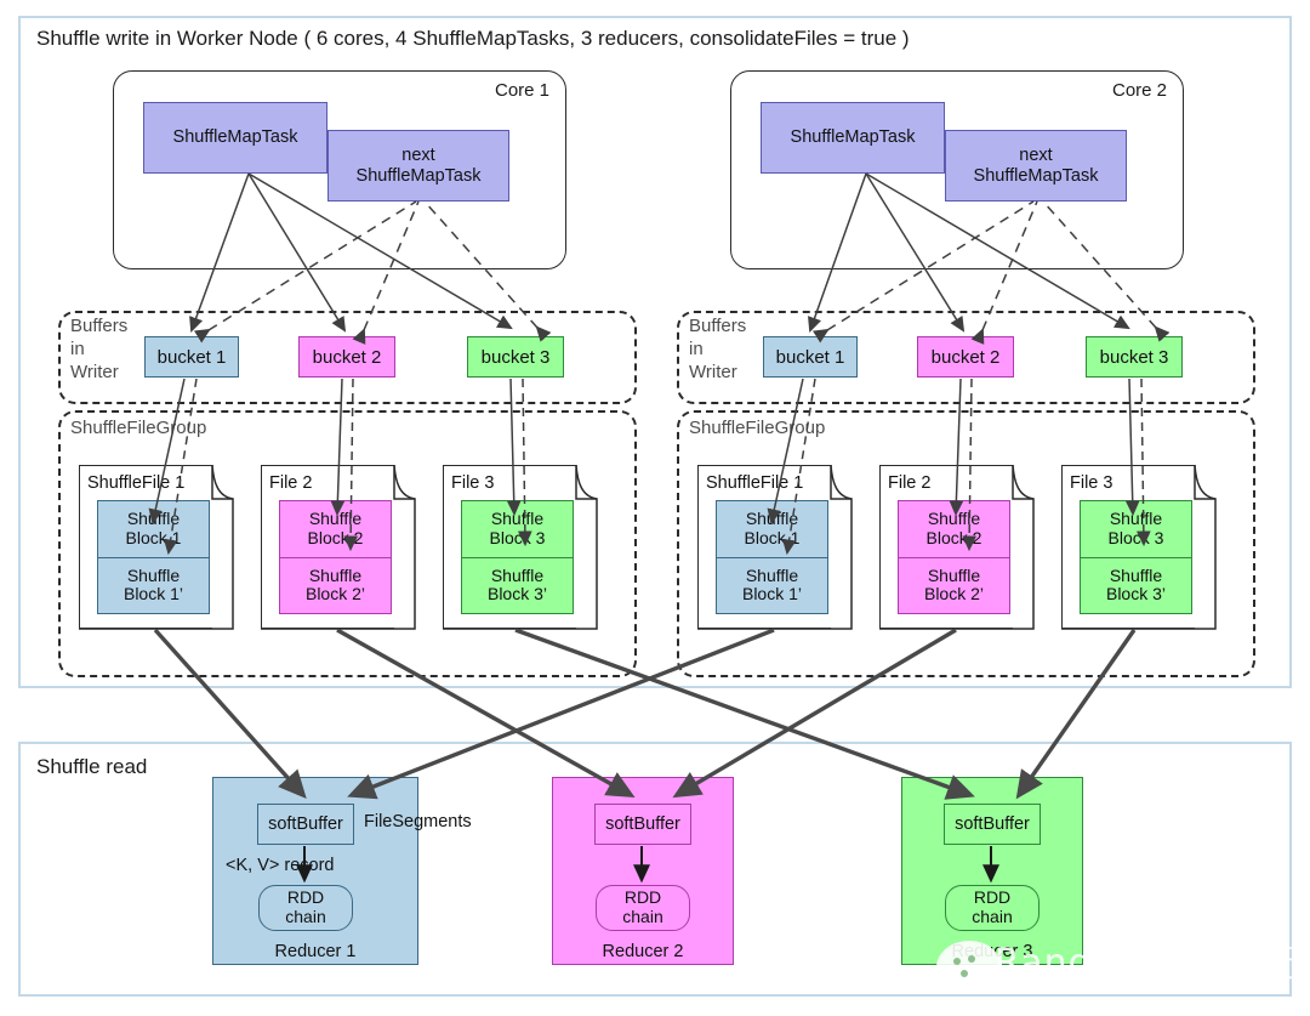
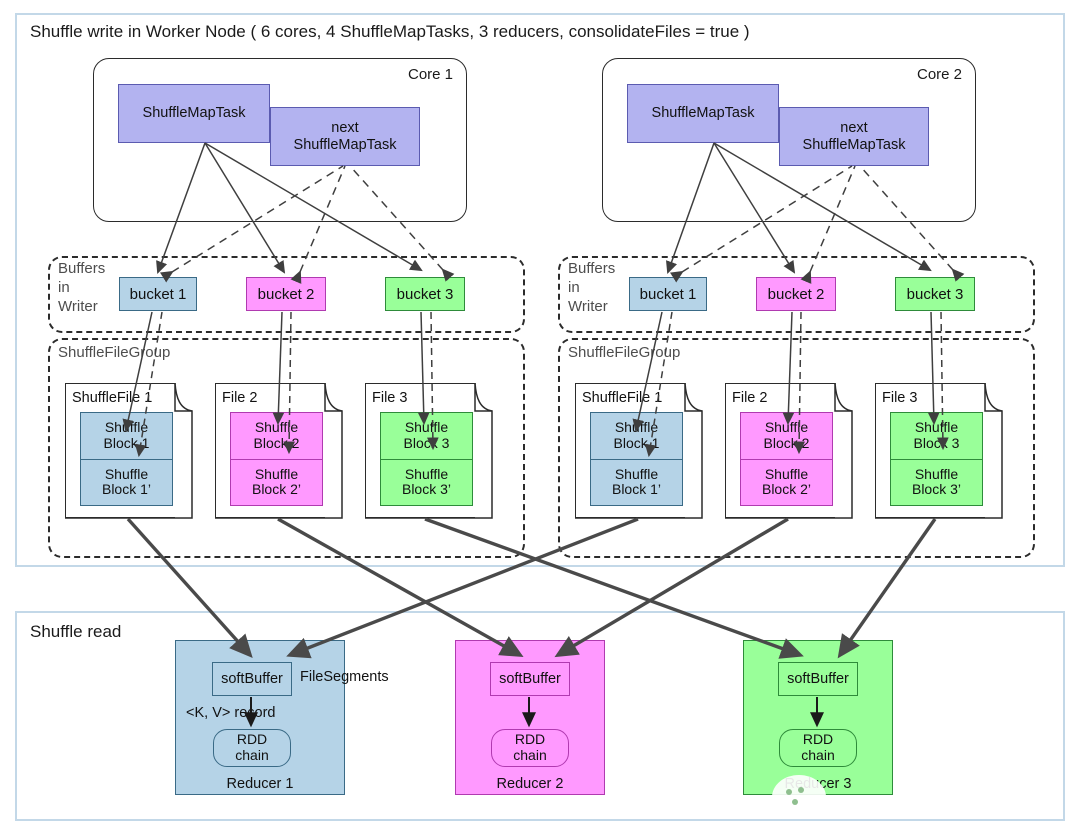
  Shuffle write in Worker Node ( 6 cores, 4 ShuffleMapTasks, 3 reducers, consolidateFiles = true )
  Shuffle read
  Core 1
  ShuffleMapTask
  next
  ShuffleMapTask
  Core 2
  ShuffleMapTask
  next
  ShuffleMapTask
  Buffers
  in
  Writer
  bucket 1
  bucket 2
  bucket 3
  ShuffleFileGoup
  ShuffleFile
  Shuffle
  Block 1
  Shuffle
  Block 1’
  File 2
  Shuffle
  Block 2
  Shuffle
  Block 2’
  File 3
  Shuffle
  Block 3
  Shuffle
  Block 3’
  Buffers
  in
  Writer
  bucket 1
  bucket 2
  bucket 3
  ShuffleFileGoup
  ShuffleFile
  Shuffle
  Block 1
  Shuffle
  Block 1’
  File 2
  Shuffle
  Block 2
  Shuffle
  Block 2’
  File 3
  Shuffle
  Block 3
  Shuffle
  Block 3’
  softBuffer
  RDD
  chain
  Reducer 1
  FileSegments
  <K, V> reord
  softBuffer
  RDD
  chain
  Reducer 2
  softBuffer
  RDD
  chain
- Randy的技术笔记
